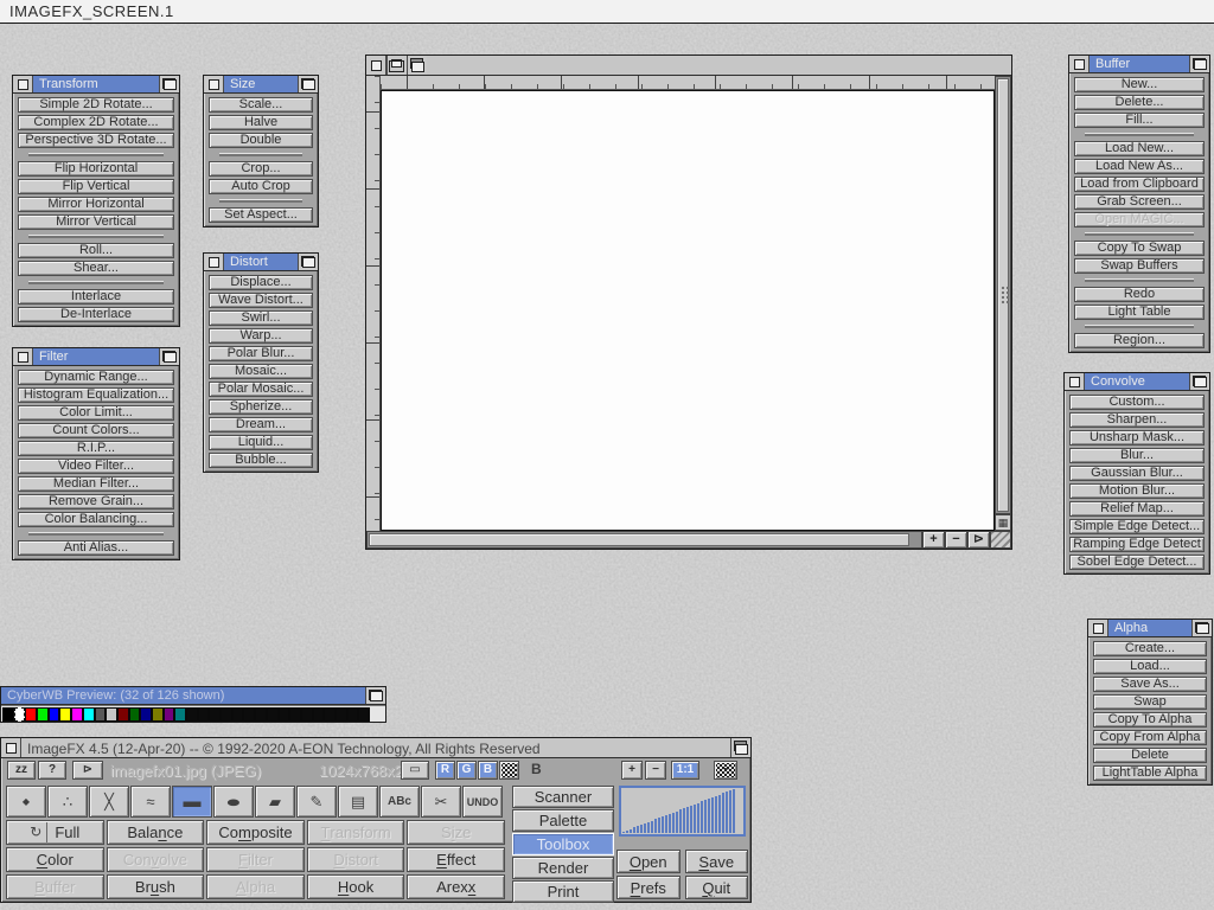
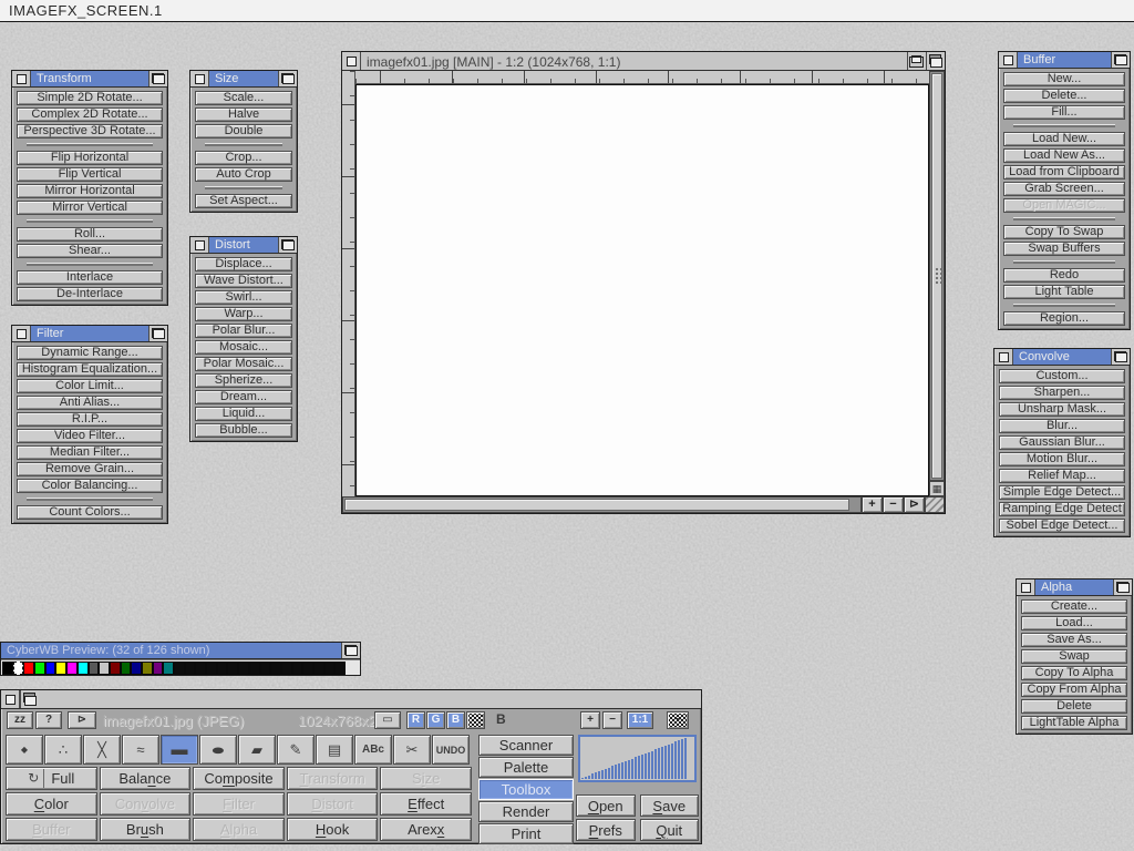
  IMAGEFX_SCREEN.1
  Transform
  Simple 2D Rotate...
  Complex 2D Rotate...
  Perspective 3D Rotate...
  Flip Horizontal
  Flip Vertical
  Mirror Horizontal
  Mirror Vertical
  Roll...
  Shear...
  Interlace
  De-Interlace
  Size
  Scale...
  Halve
  Double
  Crop...
  Auto Crop
  Set Aspect...
  Distort
  Displace...
  Wave Distort...
  Swirl...
  Warp...
  Polar Blur...
  Mosaic...
  Polar Mosaic...
  Spherize...
  Dream...
  Liquid...
  Bubble...
  Filter
  Dynamic Range...
  Histogram Equalization...
  Color Limit...
- Count Colors...
+ Anti Alias...
  R.I.P...
  Video Filter...
  Median Filter...
  Remove Grain...
  Color Balancing...
- Anti Alias...
+ Count Colors...
  Buffer
  New...
  Delete...
  Fill...
  Load New...
  Load New As...
  Load from Clipboard
  Grab Screen...
  Open MAGIC...
  Copy To Swap
  Swap Buffers
  Redo
  Light Table
  Region...
  Convolve
  Custom...
  Sharpen...
  Unsharp Mask...
  Blur...
  Gaussian Blur...
  Motion Blur...
  Relief Map...
  Simple Edge Detect...
  Ramping Edge Detect
  Sobel Edge Detect...
  Alpha
  Create...
  Load...
  Save As...
  Swap
  Copy To Alpha
  Copy From Alpha
  Delete
  LightTable Alpha
+ imagefx01.jpg [MAIN] - 1:2 (1024x768, 1:1)
  ▦
  +
  −
  ⊳
  CyberWB Preview: (32 of 126 shown)
- ImageFX 4.5 (12-Apr-20) -- © 1992-2020 A-EON Technology, All Rights Reserved
  zz
  ?
  ⊳
  imagefx01.jpg (JPEG)
  1024x768x2
  ▭
  R
  G
  B
  B
  +
  −
  1:1
  ~
  ◆
  ∴
  ╳
  ≈
  ▬
  ●
  ▰
  ✎
  ▤
  ABc
  ✂
  UNDO
  ↻
  Full
  Bala
  n
  ce
  Co
  m
  posite
  T
  ransform
  S
  i
  ze
  C
  olor
  Con
  v
  olve
  F
  ilter
  D
  istort
  E
  ffect
  B
  uffer
  Br
  u
  sh
  A
  lpha
  H
  ook
  Arex
  x
  Scanner
  Palette
  Toolbox
  Render
  Print
  O
  pen
  S
  ave
  P
  refs
  Q
  uit
